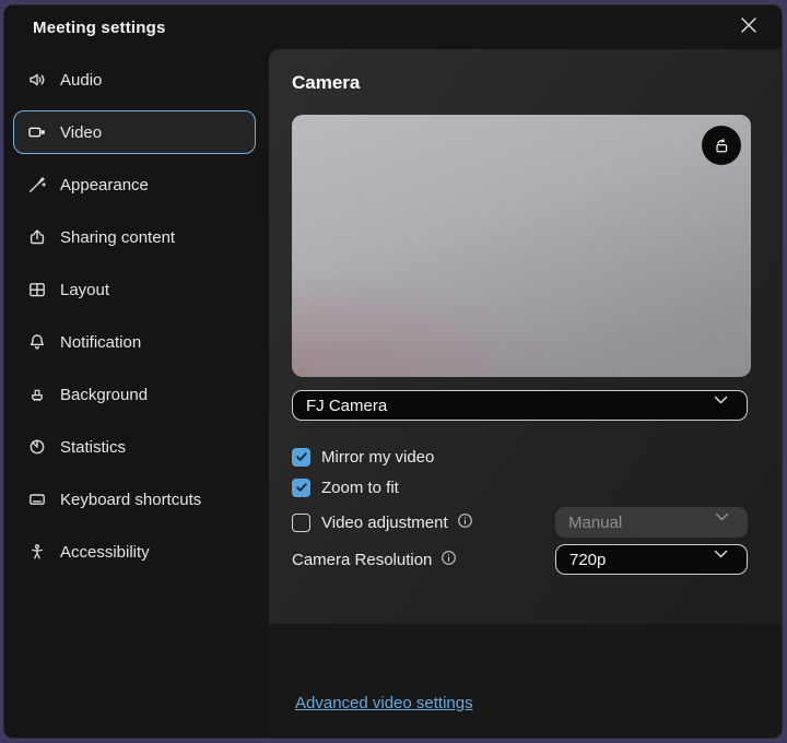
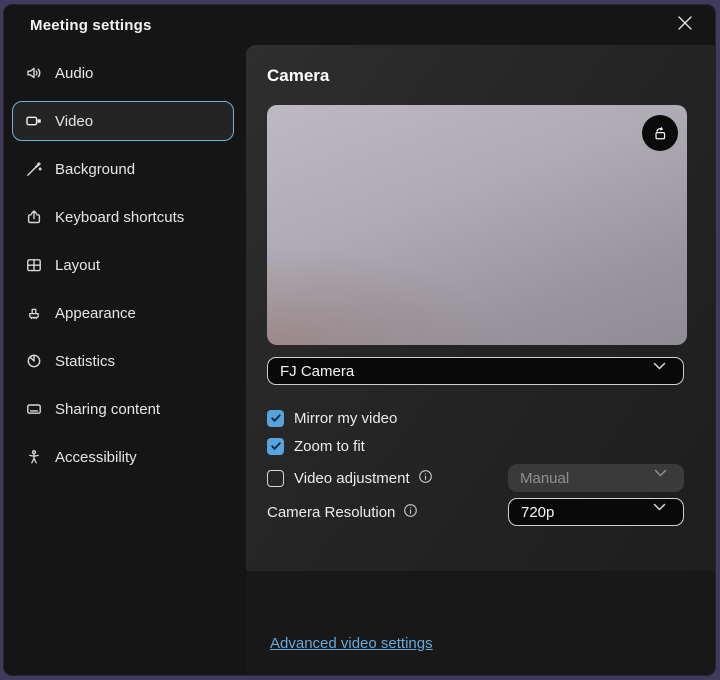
  Meeting settings
  Audio
  Video
- Appearance
+ Background
- Sharing content
+ Keyboard shortcuts
  Layout
- Notification
- Background
+ Appearance
  Statistics
- Keyboard shortcuts
+ Sharing content
  Accessibility
  Camera
  FJ Camera
  Mirror my video
  Zoom to fit
  Video adjustment
  Manual
  Camera Resolution
  720p
  Advanced video settings
